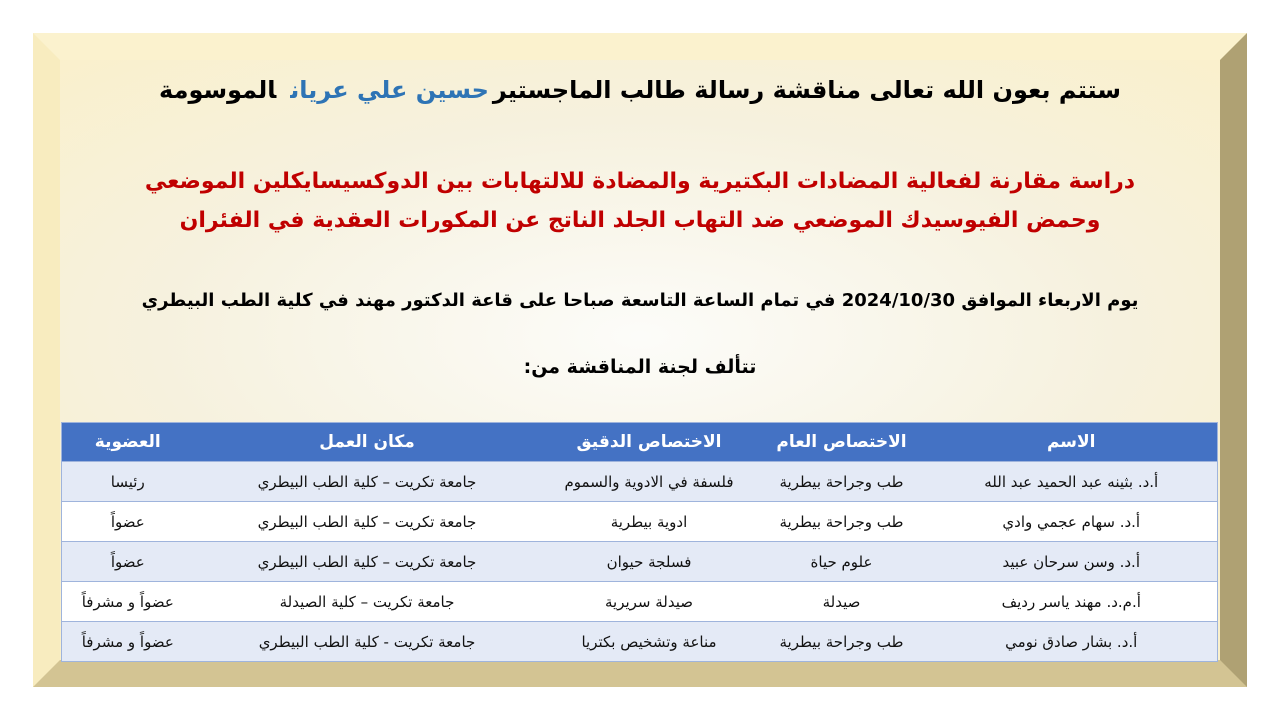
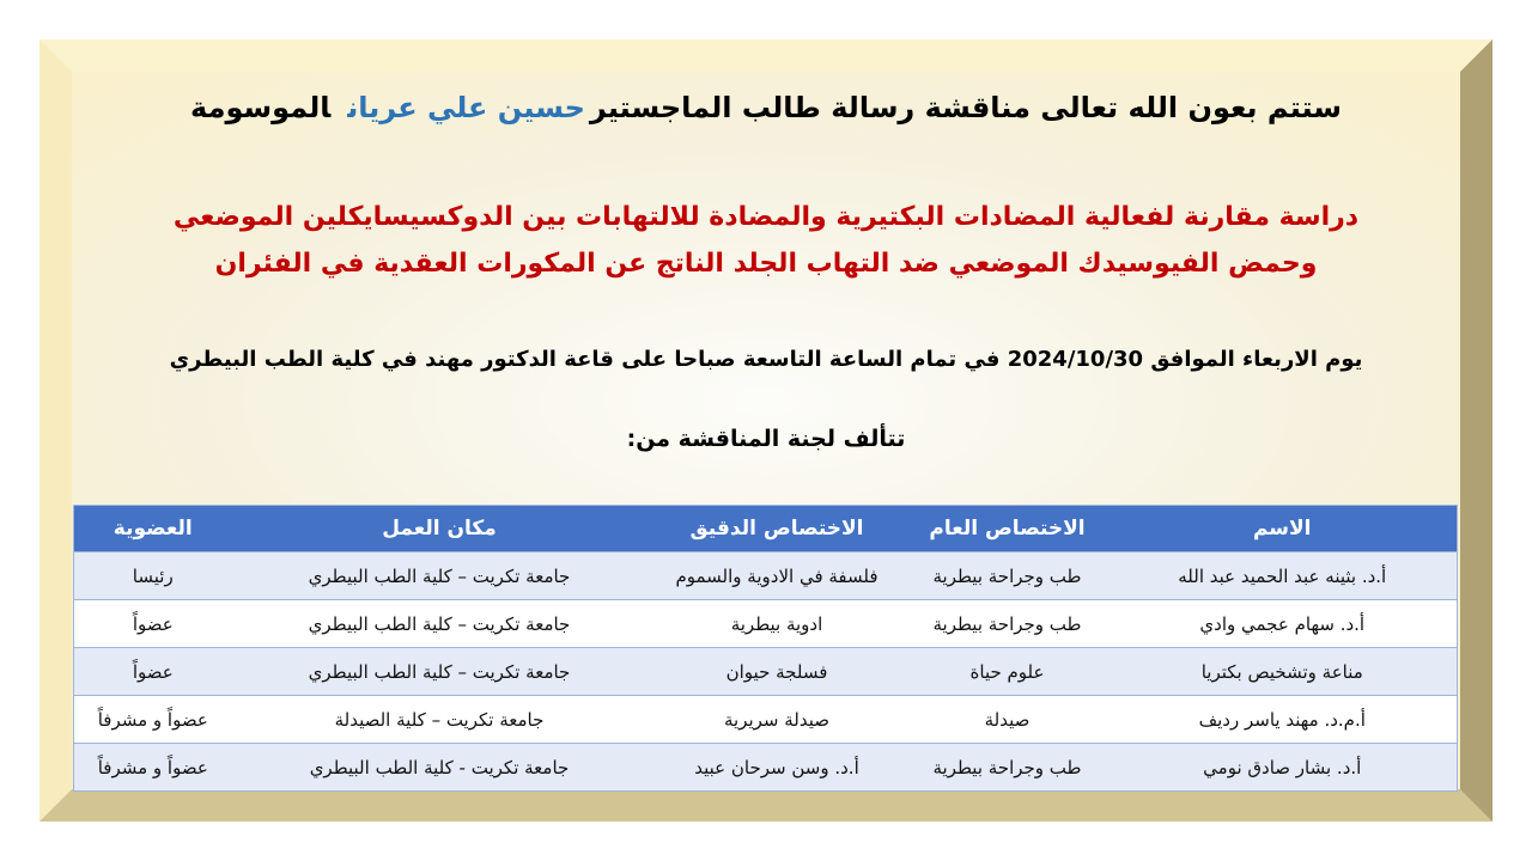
  ستتم بعون الله تعالى مناقشة رسالة طالب الماجستيرحسين علي عريانالموسومة
  دراسة مقارنة لفعالية المضادات البكتيرية والمضادة للالتهابات بين الدوكسيسايكلين الموضعي وحمض الفيوسيدك الموضعي ضد التهاب الجلد الناتج عن المكورات العقدية في الفئران
  يوم الاربعاء الموافق 2024/10/30 في تمام الساعة التاسعة صباحا على قاعة الدكتور مهند في كلية الطب البيطري
  تتألف لجنة المناقشة من:
  الاسم	الاختصاص العام	الاختصاص الدقيق	مكان العمل	العضوية
  أ.د. بثينه عبد الحميد عبد الله	طب وجراحة بيطرية	فلسفة في الادوية والسموم	جامعة تكريت – كلية الطب البيطري	رئيسا
  أ.د. سهام عجمي وادي	طب وجراحة بيطرية	ادوية بيطرية	جامعة تكريت – كلية الطب البيطري	عضواً
- أ.د. وسن سرحان عبيد	علوم حياة	فسلجة حيوان	جامعة تكريت – كلية الطب البيطري	عضواً
+ مناعة وتشخيص بكتريا	علوم حياة	فسلجة حيوان	جامعة تكريت – كلية الطب البيطري	عضواً
  أ.م.د. مهند ياسر رديف	صيدلة	صيدلة سريرية	جامعة تكريت – كلية الصيدلة	عضواً و مشرفاً
- أ.د. بشار صادق نومي	طب وجراحة بيطرية	مناعة وتشخيص بكتريا	جامعة تكريت - كلية الطب البيطري	عضواً و مشرفاً
+ أ.د. بشار صادق نومي	طب وجراحة بيطرية	أ.د. وسن سرحان عبيد	جامعة تكريت - كلية الطب البيطري	عضواً و مشرفاً
